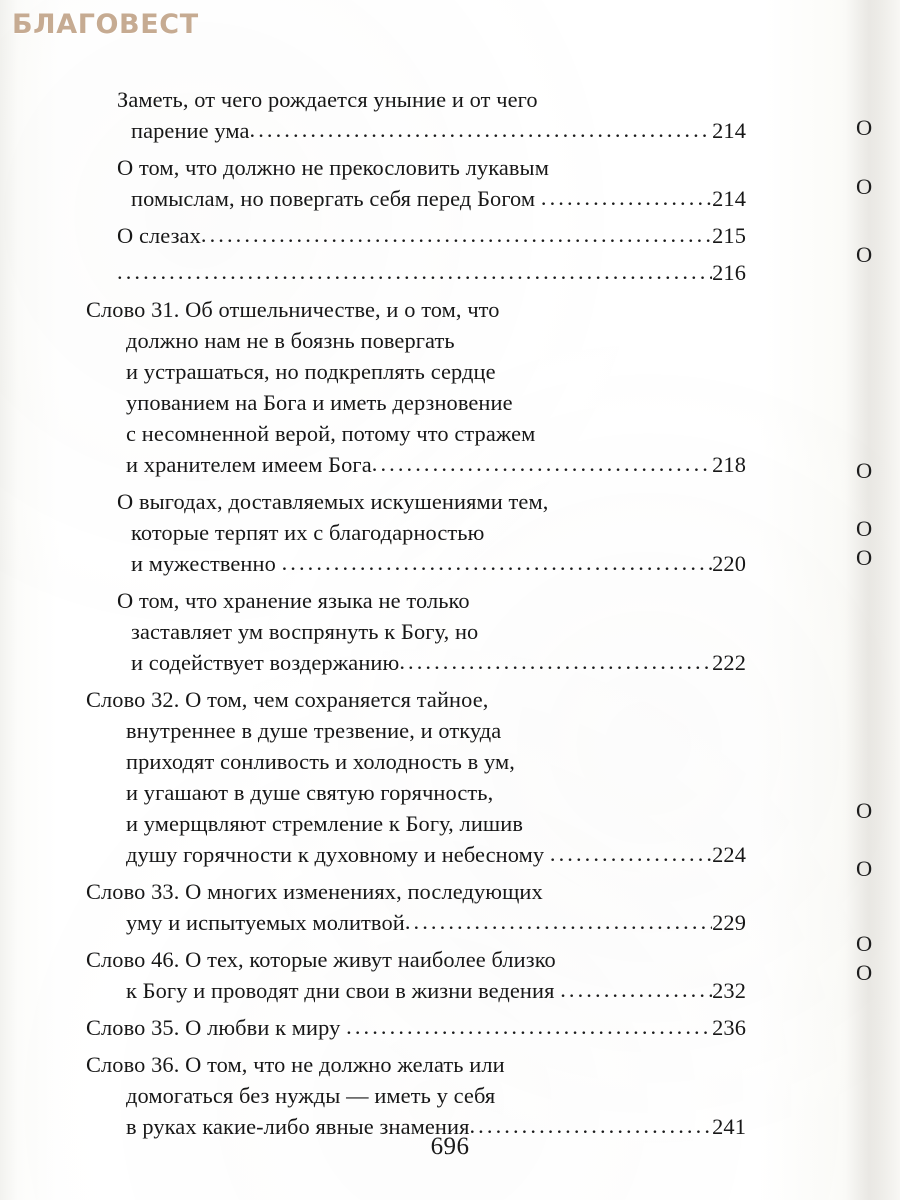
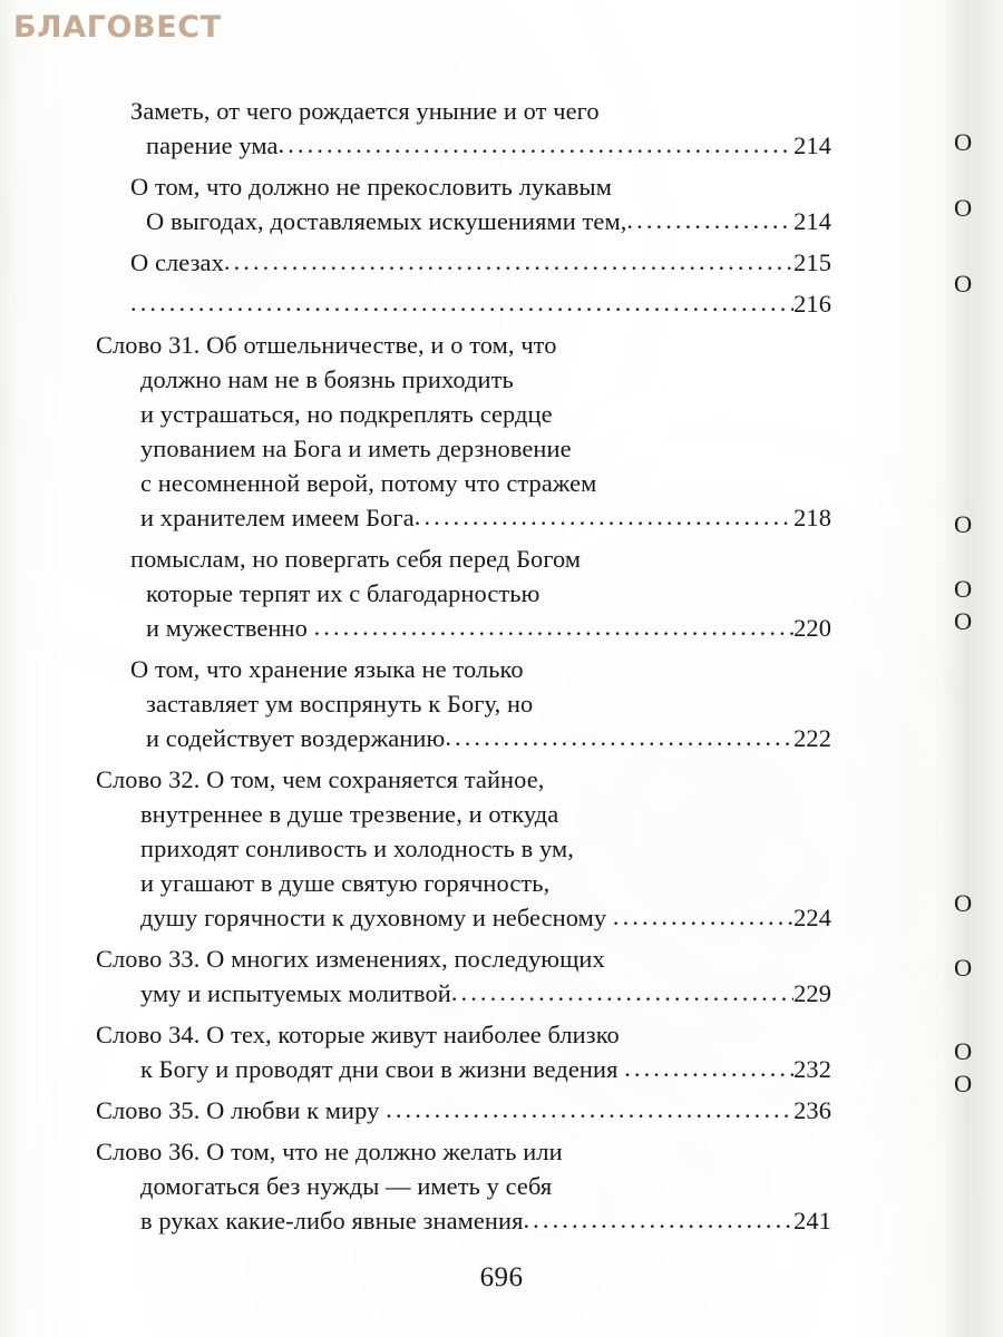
  БЛАГОВЕСТ
  Заметь, от чего рождается уныние и от чего
  парение ума
  214
  О том, что должно не прекословить лукавым
- помыслам, но повергать себя перед Богом
+ О выгодах, доставляемых искушениями тем,
  214
  О слезах
  215
  216
  Слово 31. Об отшельничестве, и о том, что
- должно нам не в боязнь повергать
+ должно нам не в боязнь приходить
  и устрашаться, но подкреплять сердце
  упованием на Бога и иметь дерзновение
  с несомненной верой, потому что стражем
  и хранителем имеем Бога
  218
- О выгодах, доставляемых искушениями тем,
+ помыслам, но повергать себя перед Богом
  которые терпят их с благодарностью
  и мужественно
  220
  О том, что хранение языка не только
  заставляет ум воспрянуть к Богу, но
  и содействует воздержанию
  222
  Слово 32. О том, чем сохраняется тайное,
  внутреннее в душе трезвение, и откуда
  приходят сонливость и холодность в ум,
  и угашают в душе святую горячность,
- и умерщвляют стремление к Богу, лишив
  душу горячности к духовному и небесному
  224
  Слово 33. О многих изменениях, последующих
  уму и испытуемых молитвой
  229
- Слово 46. О тех, которые живут наиболее близко
+ Слово 34. О тех, которые живут наиболее близко
  к Богу и проводят дни свои в жизни ведения
  232
  Слово 35. О любви к миру
  236
  Слово 36. О том, что не должно желать или
  домогаться без нужды — иметь у себя
  в руках какие-либо явные знамения
  241
  О
  О
  О
  О
  О
  О
  О
  О
  О
  О
  696
